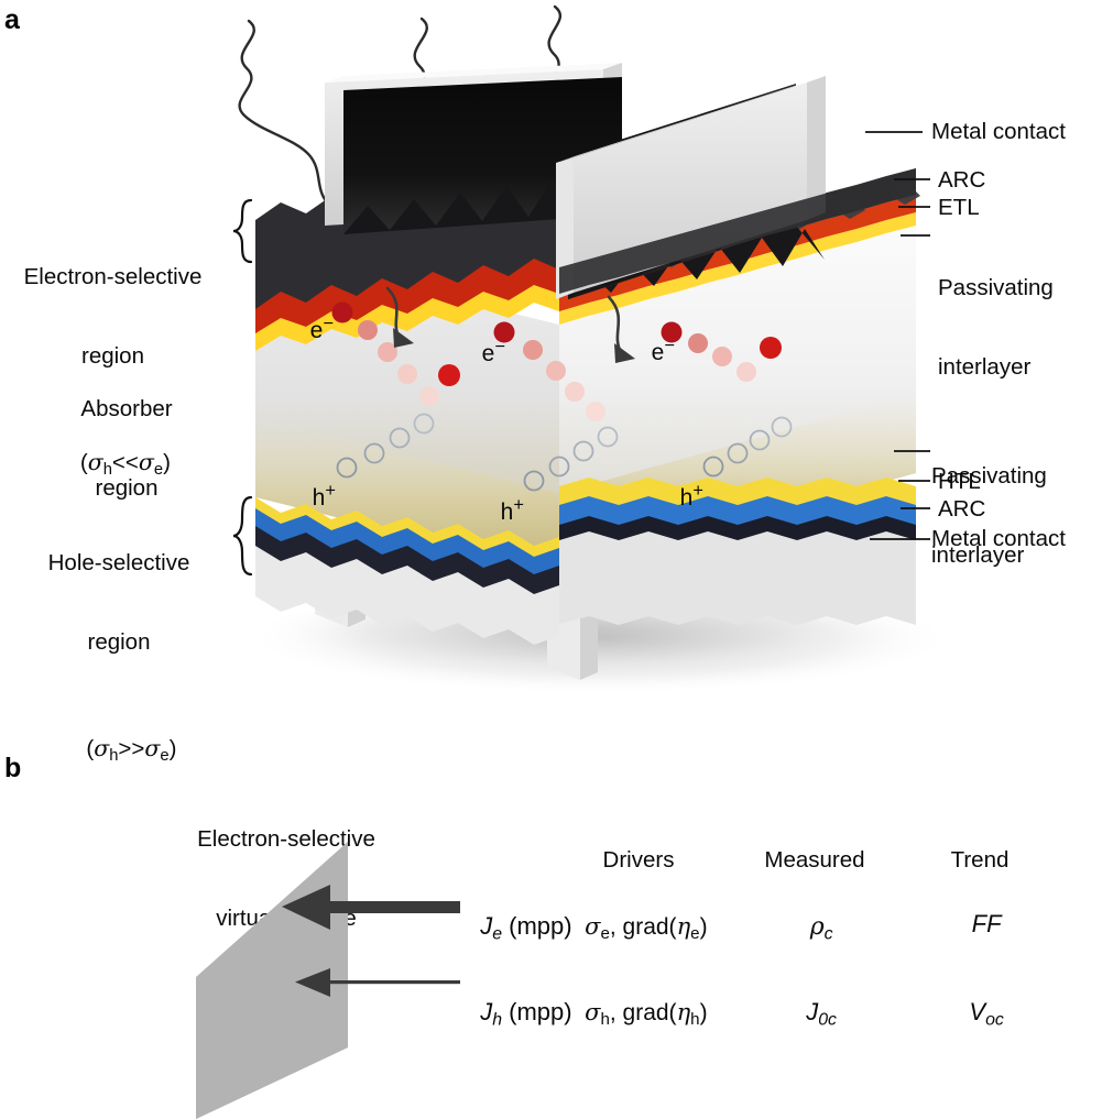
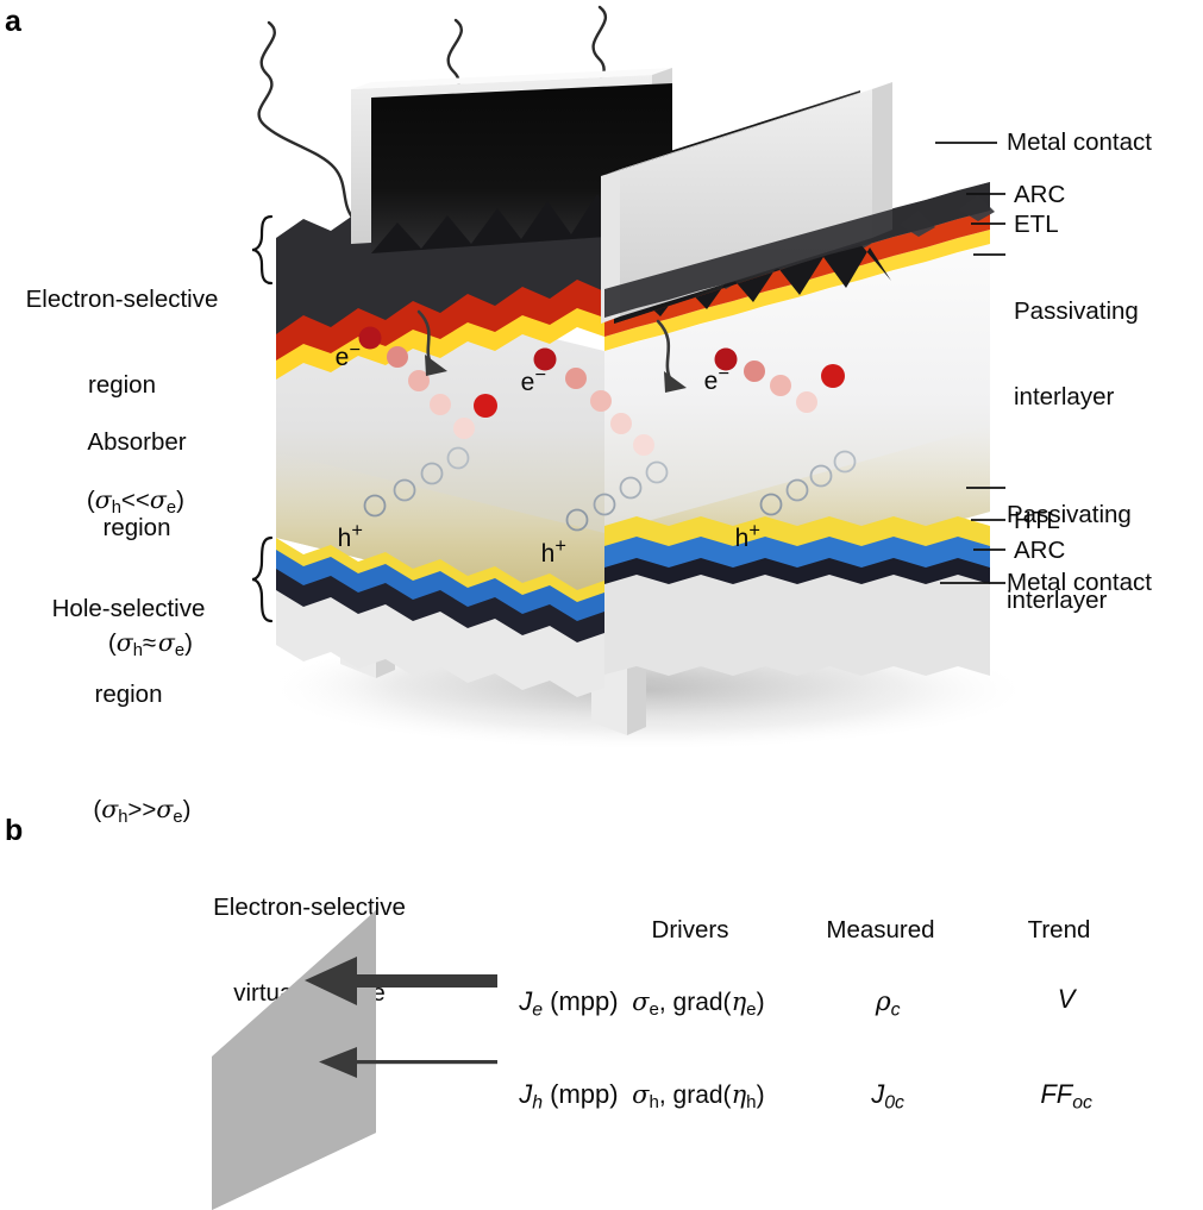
  a
  Electron-selective
  region
  (σh<<σe)
  Absorber
  region
+ (σh≈ σe)
  Hole-selective
  region
  (σh>>σe)
  Metal contact
  ARC
  ETL
  Passivating
  interlayer
  Passivating
  interlayer
  HTL
  ARC
  Metal contact
  e−
  e−
  e−
  h+
  h+
  h+
  b
  Electron-selective
  Je (mpp)
  Jh (mpp)
  Drivers
  Measured
  Trend
  σe, grad(ηe)
  ρc
- FF
+ V
  σh, grad(ηh)
  J0c
- Voc
+ FFoc
